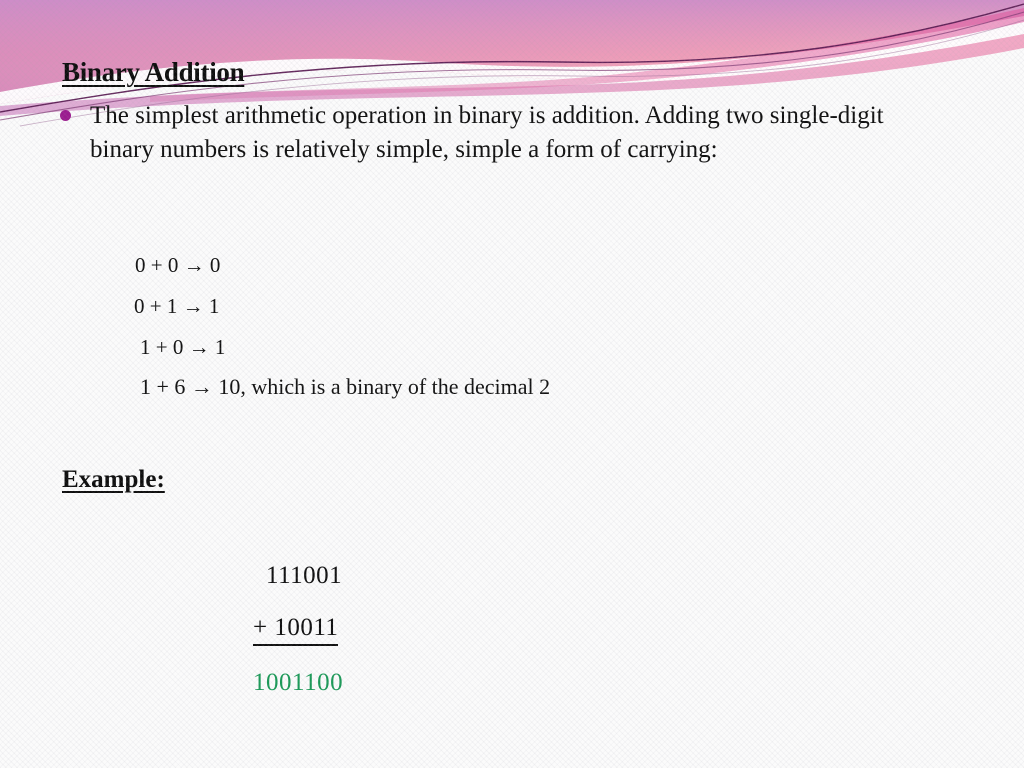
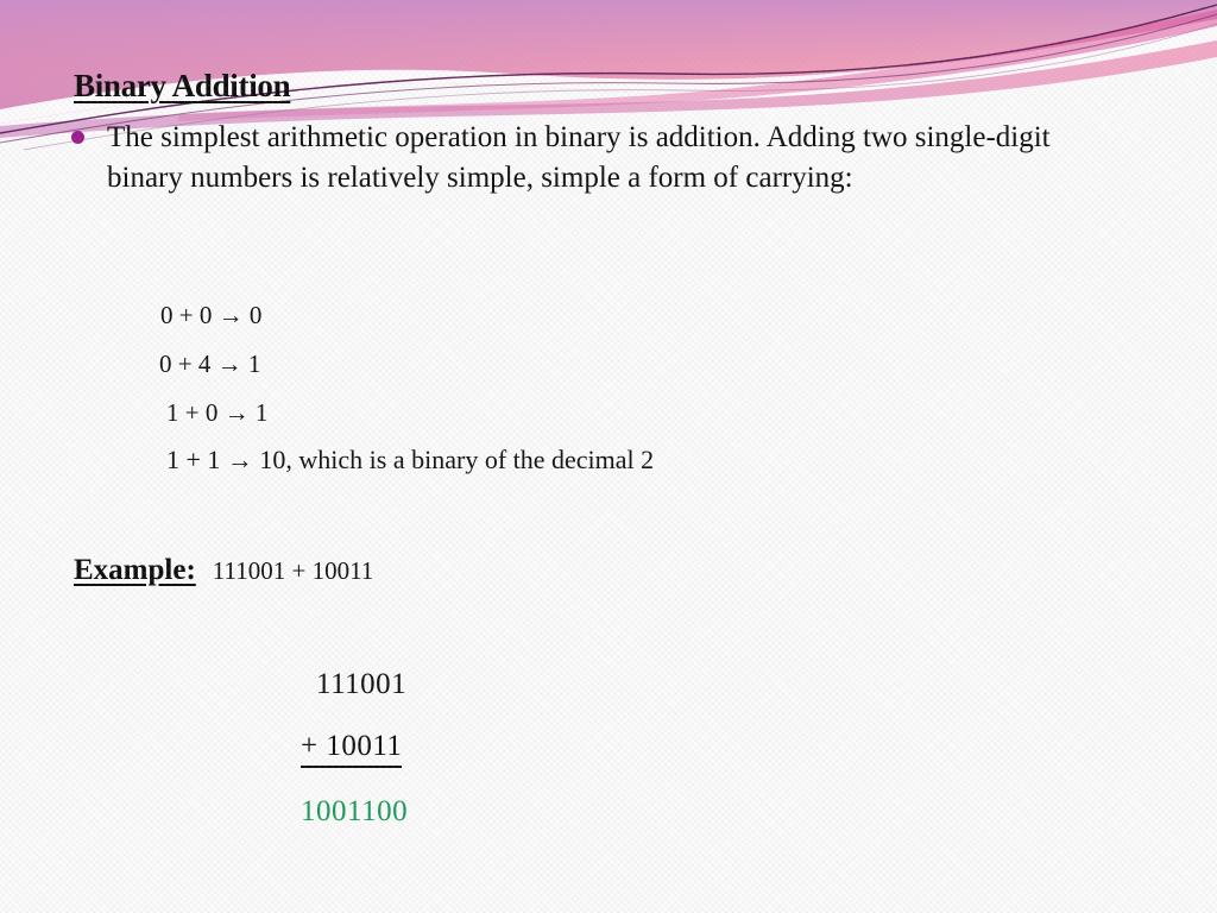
  Binary Addition
  The simplest arithmetic operation in binary is addition. Adding two single-digit binary numbers is relatively simple, simple a form of carrying:
  0 + 0 → 0
- 0 + 1 → 1
+ 0 + 4 → 1
  1 + 0 → 1
- 1 + 6 → 10, which is a binary of the decimal 2
+ 1 + 1 → 10, which is a binary of the decimal 2
  Example:
+ 111001 + 10011
  111001
  + 10011
  1001100
